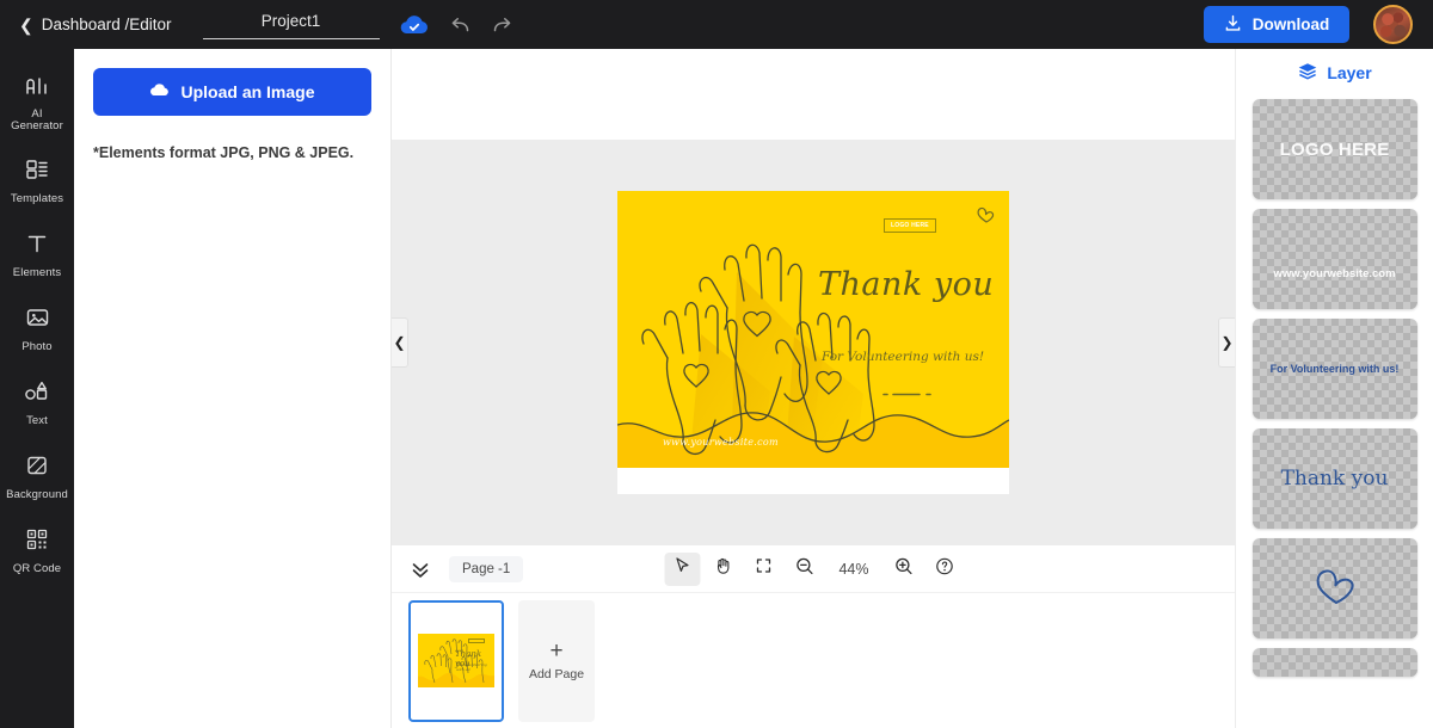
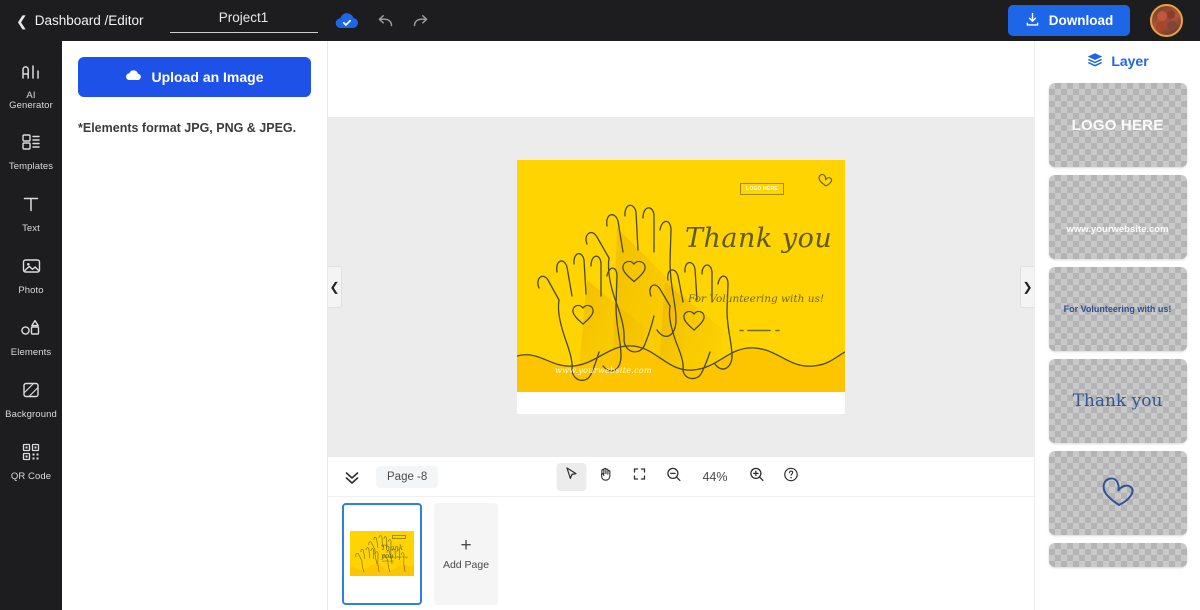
  ❮
  Dashboard /Editor
  Project1
  Download
  AI
  Generator
  Templates
- Elements
+ Text
  Photo
- Text
+ Elements
  Background
  QR Code
  Upload an Image
  *Elements format JPG, PNG & JPEG.
  ❮
  ❯
  Thank you
  For Volunteering with us!
  www.yourwebsite.com
- Page -1
+ Page -8
  44%
  Thank you
  +
  Add Page
  Layer
  LOGO HERE
  www.yourwebsite.com
  For Volunteering with us!
  Thank you
